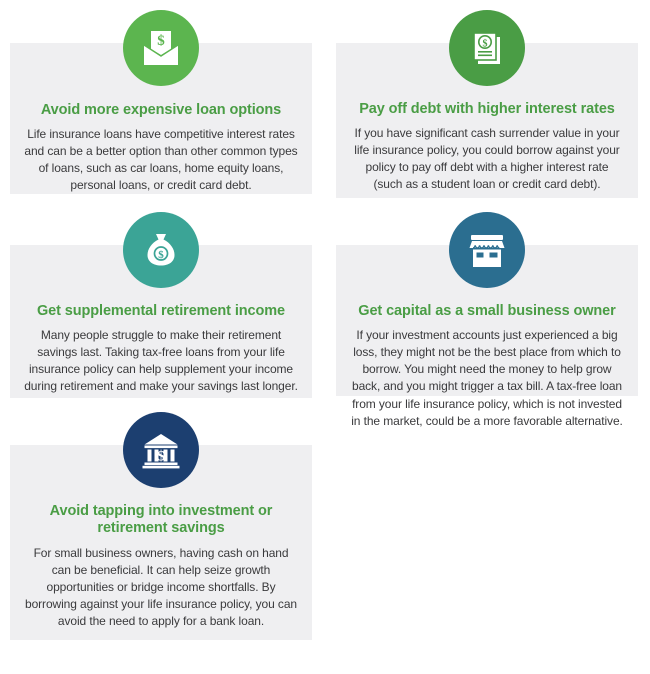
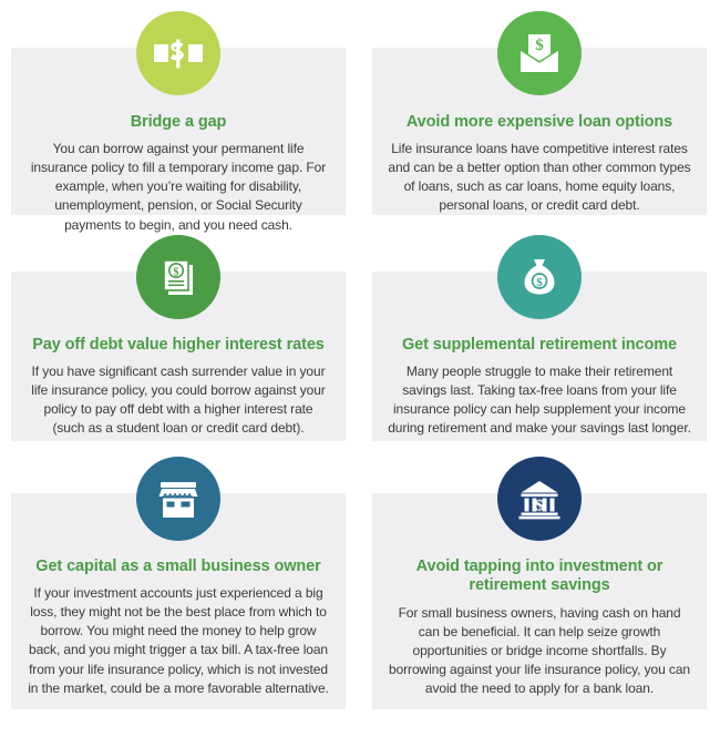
+ Bridge a gap
+ You can borrow against your permanent life insurance policy to fill a temporary income gap. For example, when you’re waiting for disability, unemployment, pension, or Social Security payments to begin, and you need cash.
  $
  Avoid more expensive loan options
  Life insurance loans have competitive interest rates and can be a better option than other common types of loans, such as car loans, home equity loans, personal loans, or credit card debt.
  $
- Pay off debt with higher interest rates
+ Pay off debt value higher interest rates
  If you have significant cash surrender value in your life insurance policy, you could borrow against your policy to pay off debt with a higher interest rate (such as a student loan or credit card debt).
  $
  Get supplemental retirement income
  Many people struggle to make their retirement savings last. Taking tax-free loans from your life insurance policy can help supplement your income during retirement and make your savings last longer.
  Get capital as a small business owner
  If your investment accounts just experienced a big loss, they might not be the best place from which to borrow. You might need the money to help grow back, and you might trigger a tax bill. A tax-free loan from your life insurance policy, which is not invested in the market, could be a more favorable alternative.
  $
  Avoid tapping into investment or retirement savings
  For small business owners, having cash on hand can be beneficial. It can help seize growth opportunities or bridge income shortfalls. By borrowing against your life insurance policy, you can avoid the need to apply for a bank loan.
